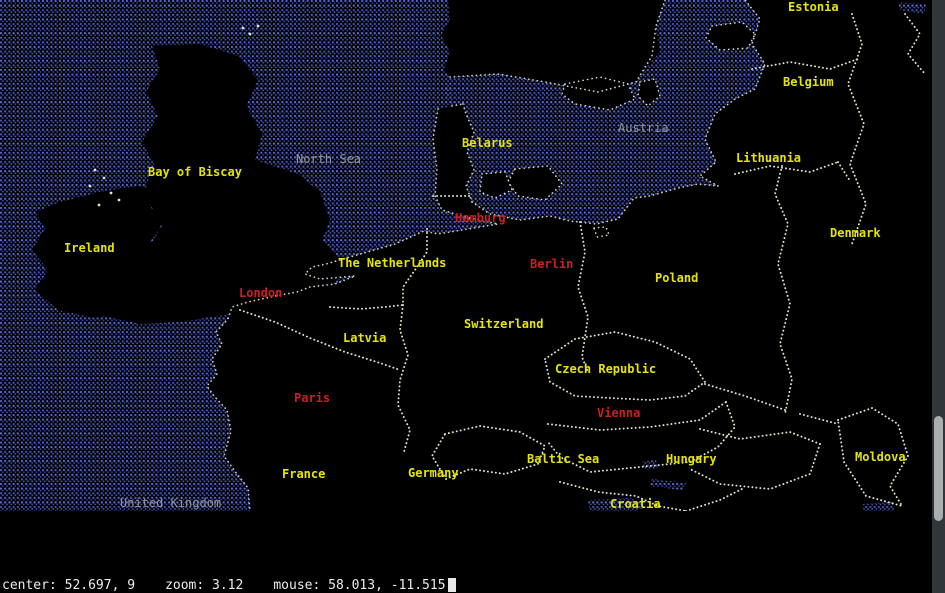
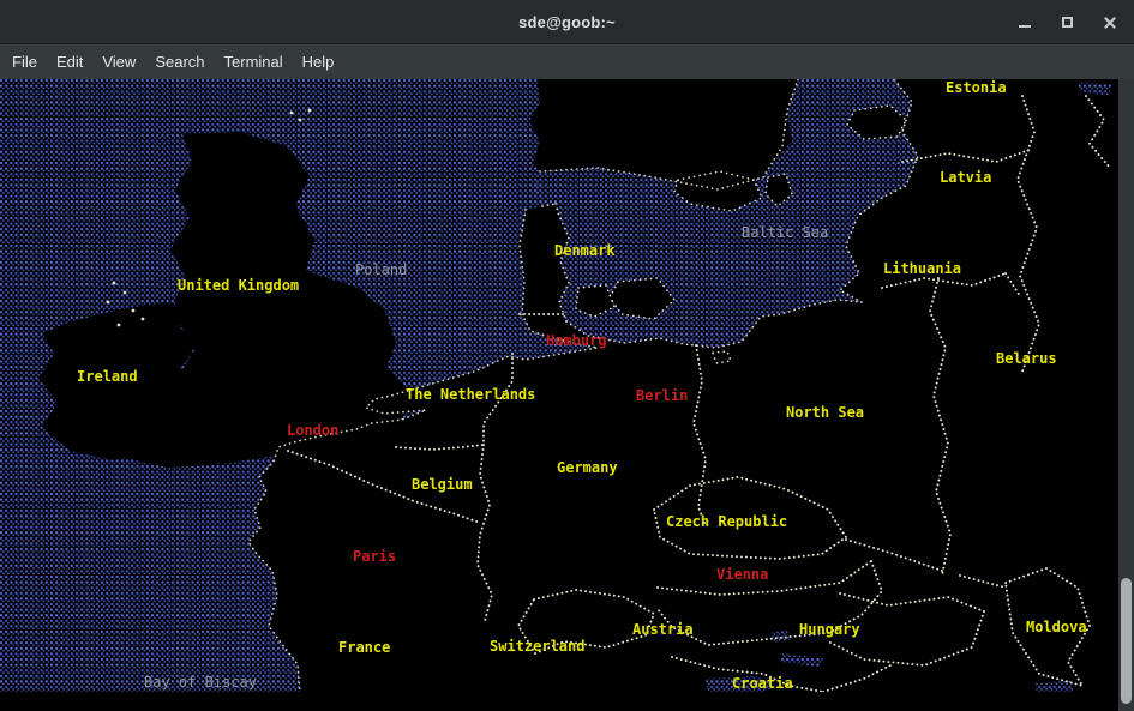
+ sde@goob:~
+ File
+ Edit
+ View
+ Search
+ Terminal
+ Help
  Estonia
- Belgium
+ Latvia
- Austria
+ Baltic Sea
- Belarus
+ Denmark
  Lithuania
- North Sea
+ Poland
- Bay of Biscay
+ United Kingdom
  Hamburg
- Denmark
+ Belarus
  Ireland
  The Netherlands
  Berlin
- Poland
+ North Sea
  London
- Switzerland
+ Germany
- Latvia
+ Belgium
  Czech Republic
  Paris
  Vienna
- Baltic Sea
+ Austria
  Hungary
  Moldova
- Germany
+ Switzerland
  France
- United Kingdom
+ Bay of Biscay
  Croatia
- center: 52.697, 9
- zoom: 3.12
- mouse: 58.013, -11.515
